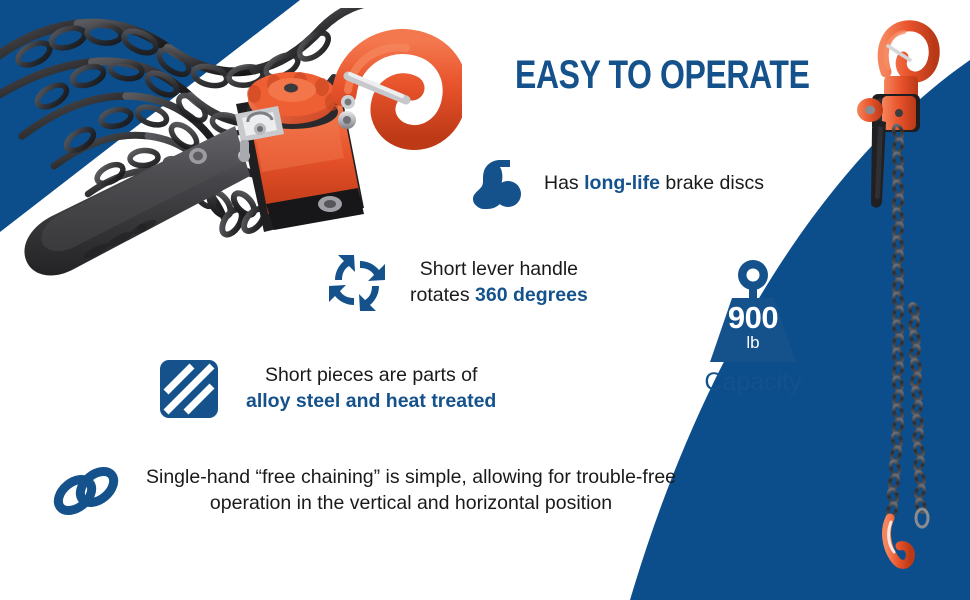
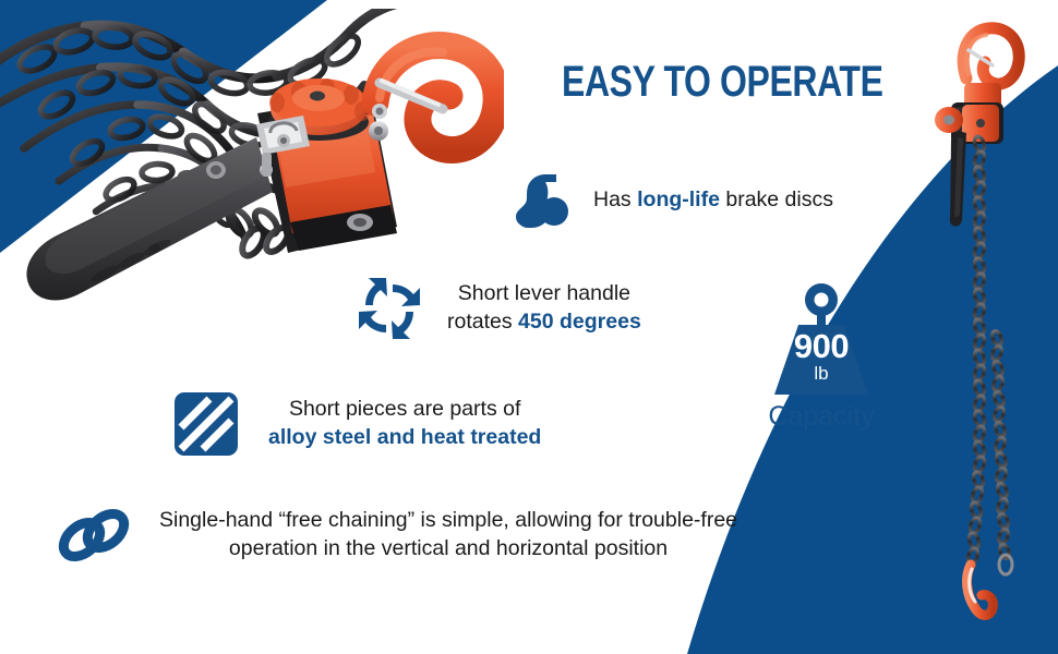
  EASY TO OPERATE
  Has long-life brake discs
  Short lever handle
- rotates 360 degrees
+ rotates 450 degrees
  Short pieces are parts of
  alloy steel and heat treated
  Single-hand “free chaining” is simple, allowing for trouble-free
  operation in the vertical and horizontal position
  900
  lb
  Capacity
